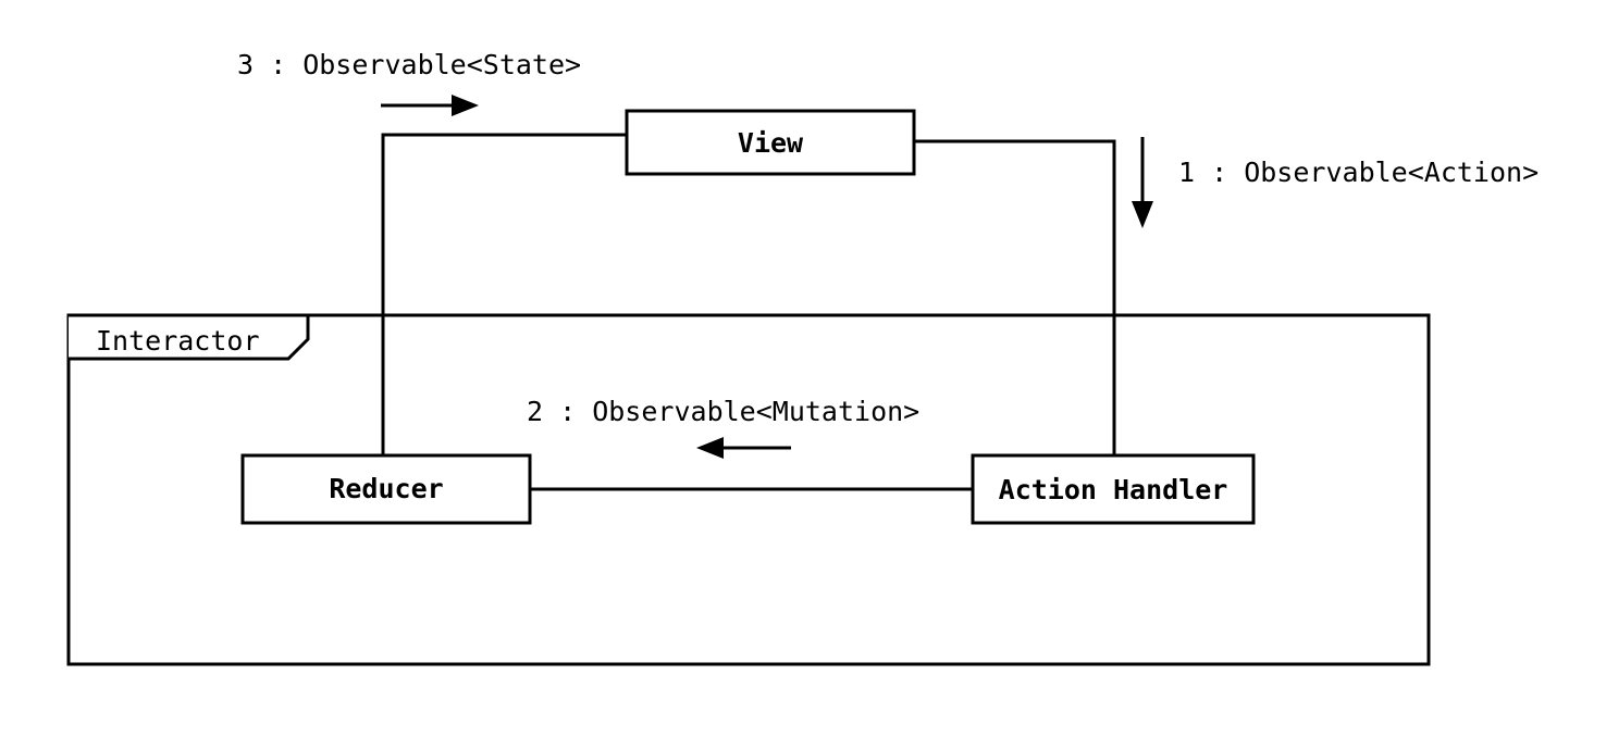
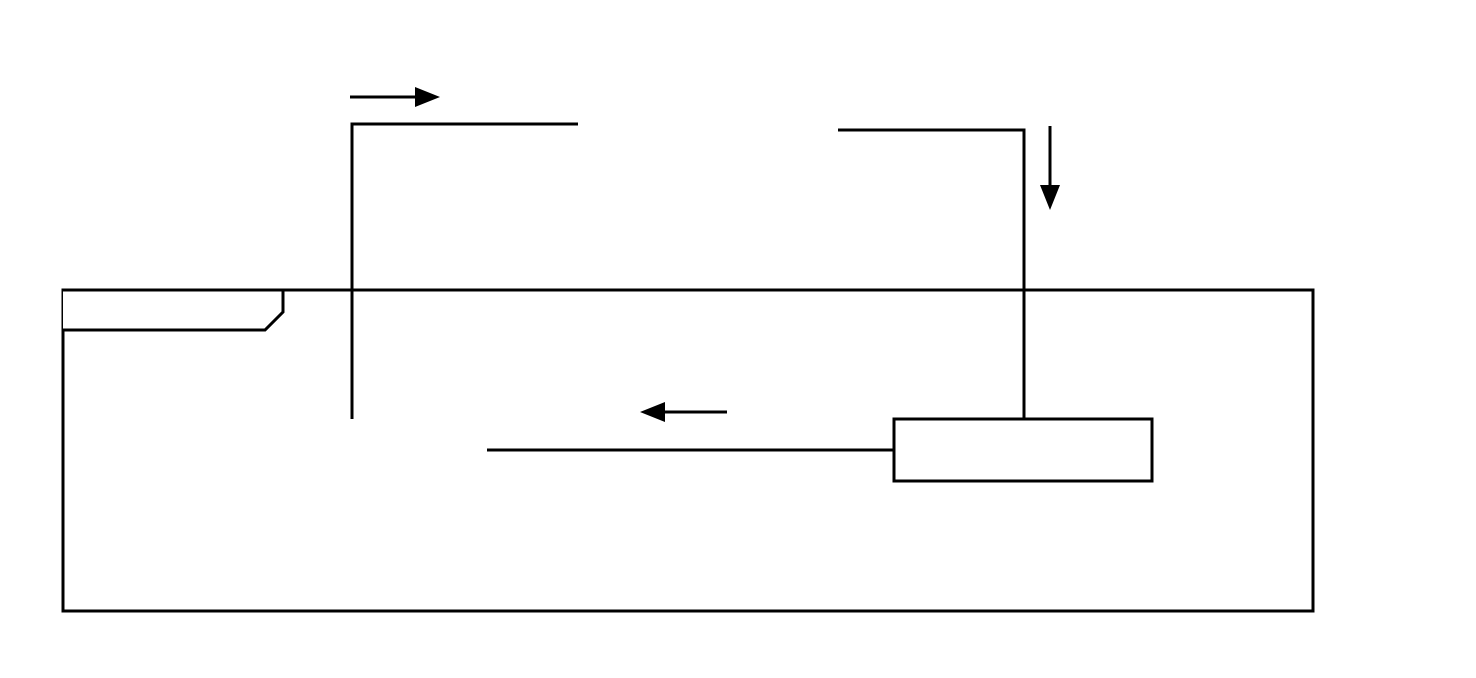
- Interactor
- View
- Reducer
- Action Handler
- 3 : Observable<State>
- 1 : Observable<Action>
- 2 : Observable<Mutation>
